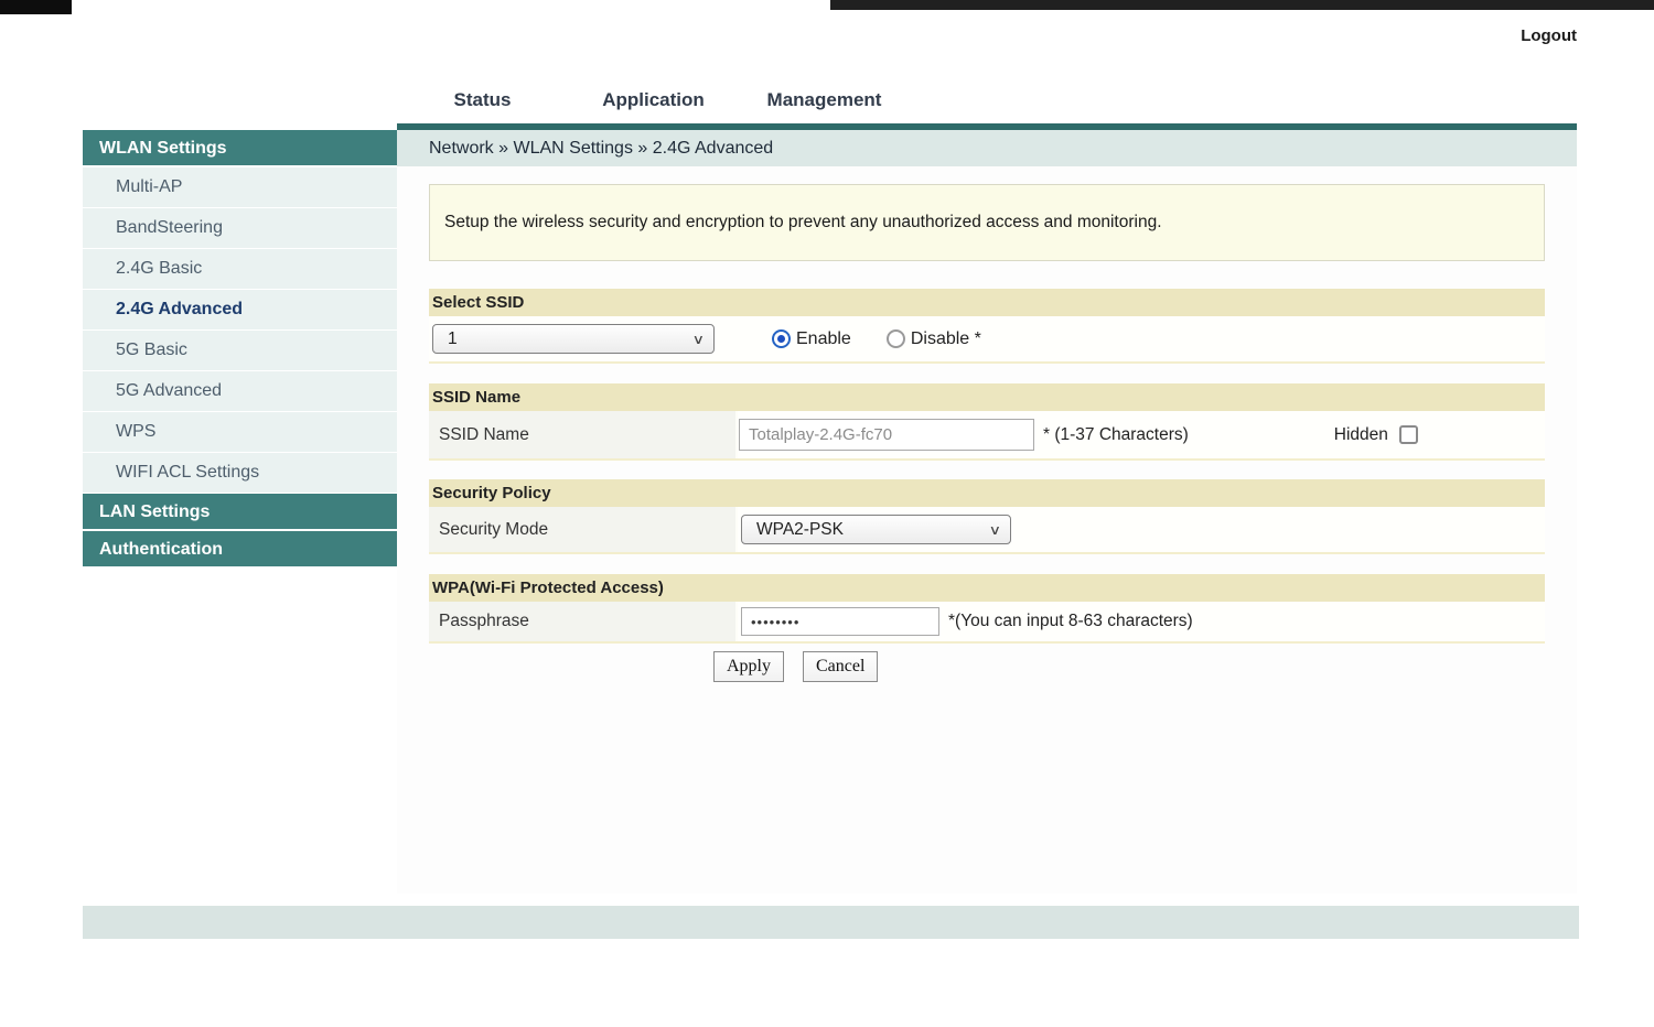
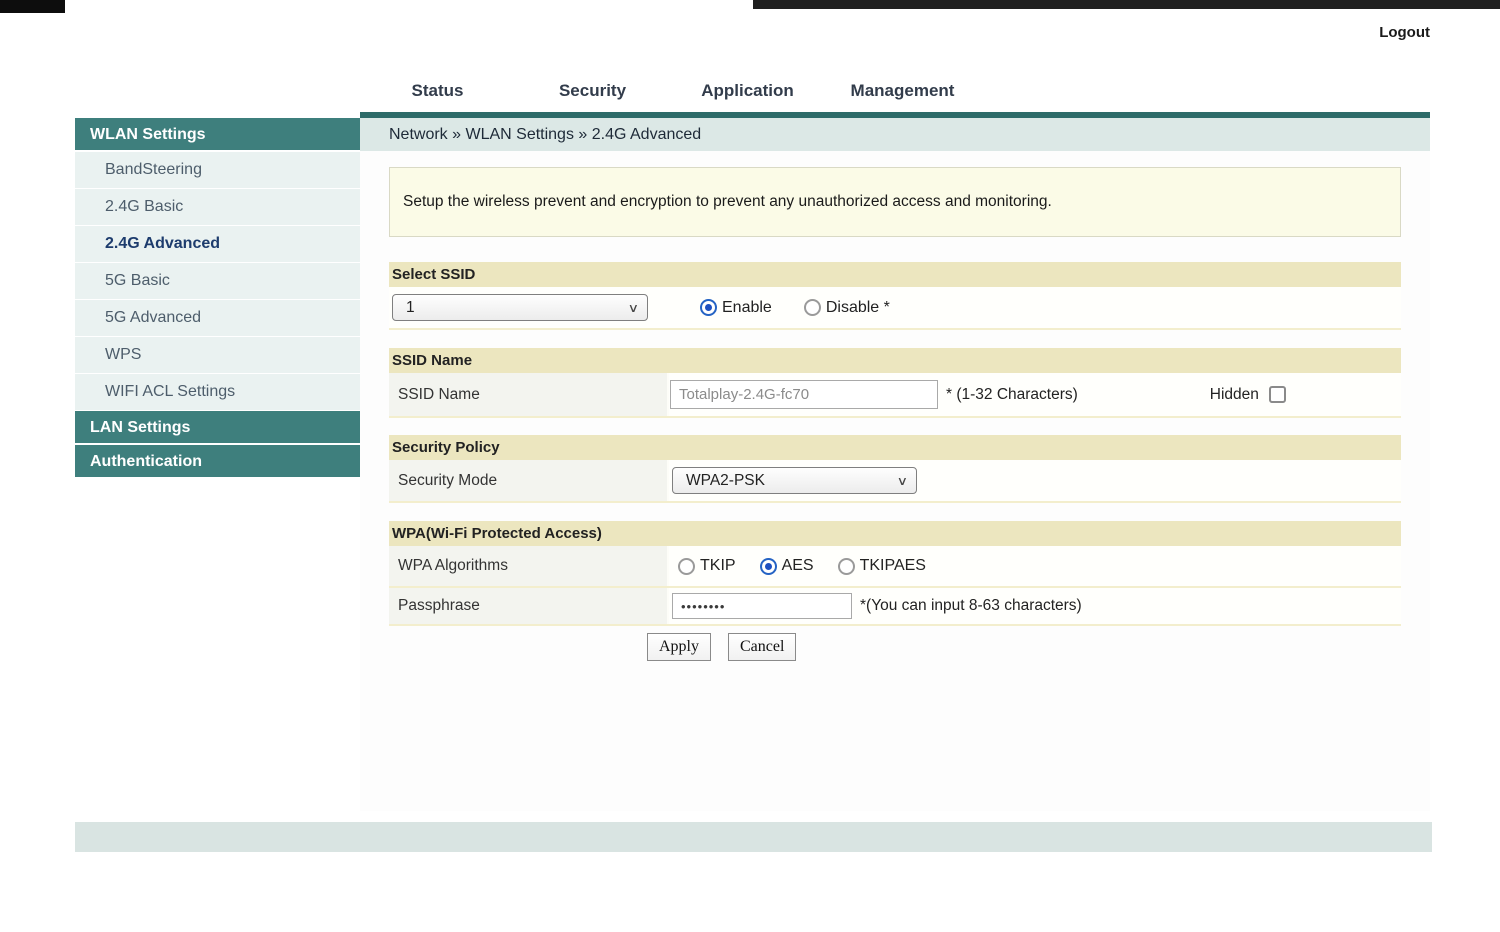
  Logout
  Status
+ Security
  Application
  Management
  Network » WLAN Settings » 2.4G Advanced
  WLAN Settings
- Multi-AP
  BandSteering
  2.4G Basic
  2.4G Advanced
  5G Basic
  5G Advanced
  WPS
  WIFI ACL Settings
  LAN Settings
  Authentication
- Setup the wireless security and encryption to prevent any unauthorized access and monitoring.
+ Setup the wireless prevent and encryption to prevent any unauthorized access and monitoring.
  Select SSID
  1
  ∨
  Enable
  Disable *
  SSID Name
  SSID Name
  Totalplay-2.4G-fc70
- * (1-37 Characters)
+ * (1-32 Characters)
  Hidden
  Security Policy
  Security Mode
  WPA2-PSK
  ∨
  WPA(Wi-Fi Protected Access)
+ WPA Algorithms
+ TKIP
+ AES
+ TKIPAES
  Passphrase
  ••••••••
  *(You can input 8-63 characters)
  Apply
  Cancel
